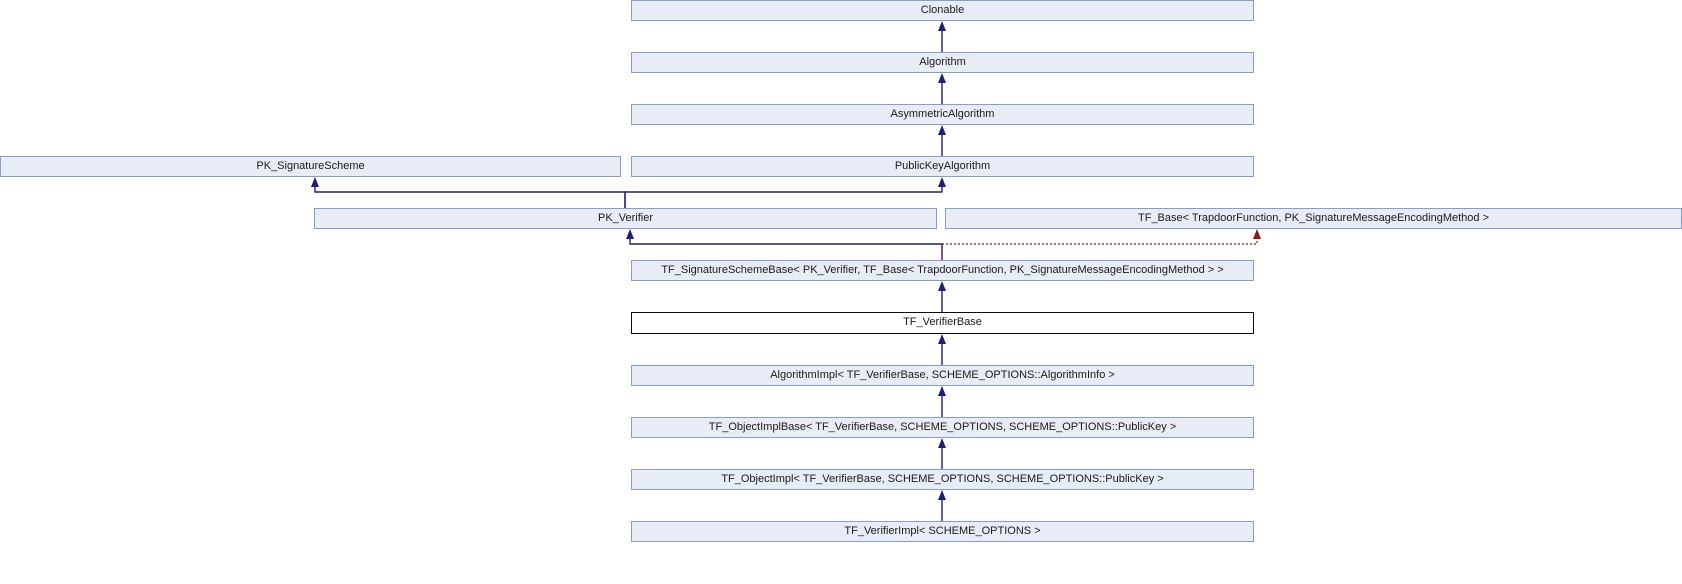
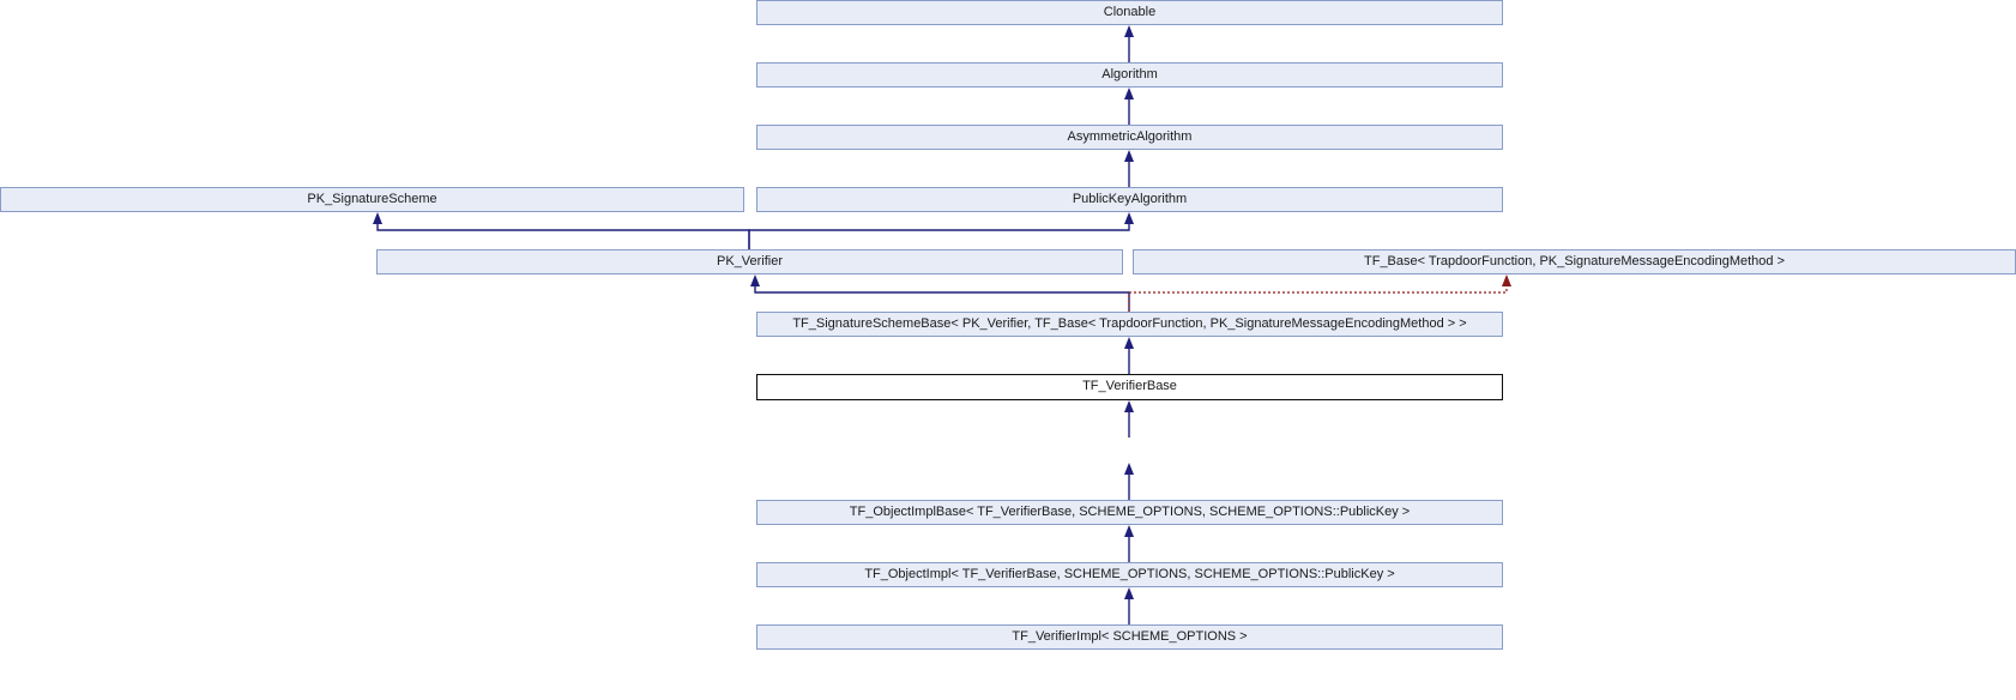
  Clonable
  Algorithm
  AsymmetricAlgorithm
  PK_SignatureScheme
  PublicKeyAlgorithm
  PK_Verifier
  TF_Base< TrapdoorFunction, PK_SignatureMessageEncodingMethod >
  TF_SignatureSchemeBase< PK_Verifier, TF_Base< TrapdoorFunction, PK_SignatureMessageEncodingMethod > >
  TF_VerifierBase
- AlgorithmImpl< TF_VerifierBase, SCHEME_OPTIONS::AlgorithmInfo >
  TF_ObjectImplBase< TF_VerifierBase, SCHEME_OPTIONS, SCHEME_OPTIONS::PublicKey >
  TF_ObjectImpl< TF_VerifierBase, SCHEME_OPTIONS, SCHEME_OPTIONS::PublicKey >
  TF_VerifierImpl< SCHEME_OPTIONS >
